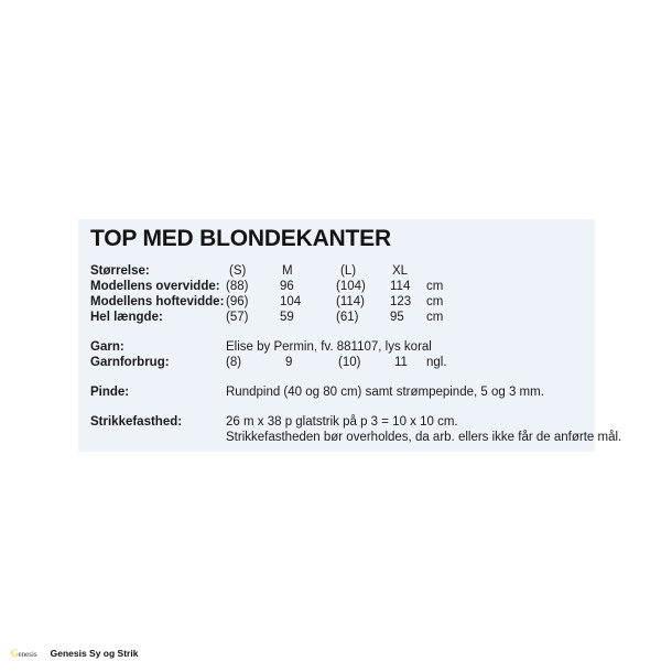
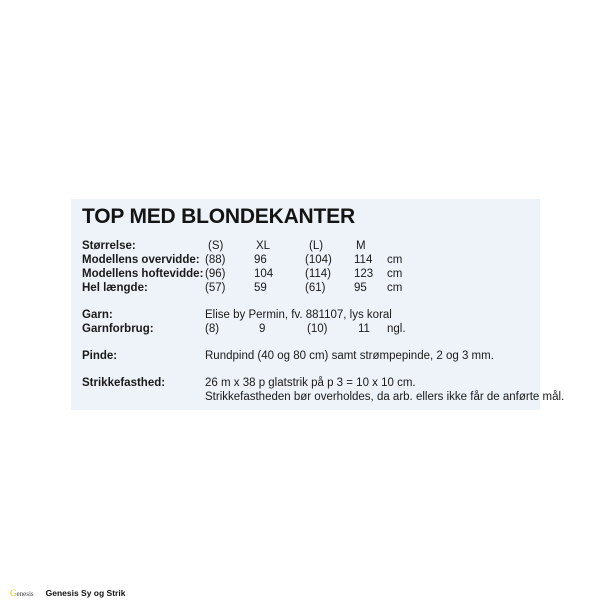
  TOP MED BLONDEKANTER
  Størrelse:
  (S)
- M
+ XL
  (L)
- XL
+ M
  Modellens overvidde:
  (88)
  96
  (104)
  114
  cm
  Modellens hoftevidde:
  (96)
  104
  (114)
  123
  cm
  Hel længde:
  (57)
  59
  (61)
  95
  cm
  Garn:
  Elise by Permin, fv. 881107, lys koral
  Garnforbrug:
  (8)
  9
  (10)
  11
  ngl.
  Pinde:
- Rundpind (40 og 80 cm) samt strømpepinde, 5 og 3 mm.
+ Rundpind (40 og 80 cm) samt strømpepinde, 2 og 3 mm.
  Strikkefasthed:
  26 m x 38 p glatstrik på p 3 = 10 x 10 cm.
  Strikkefastheden bør overholdes, da arb. ellers ikke får de anførte mål.
  Genesis
  Genesis Sy og Strik
